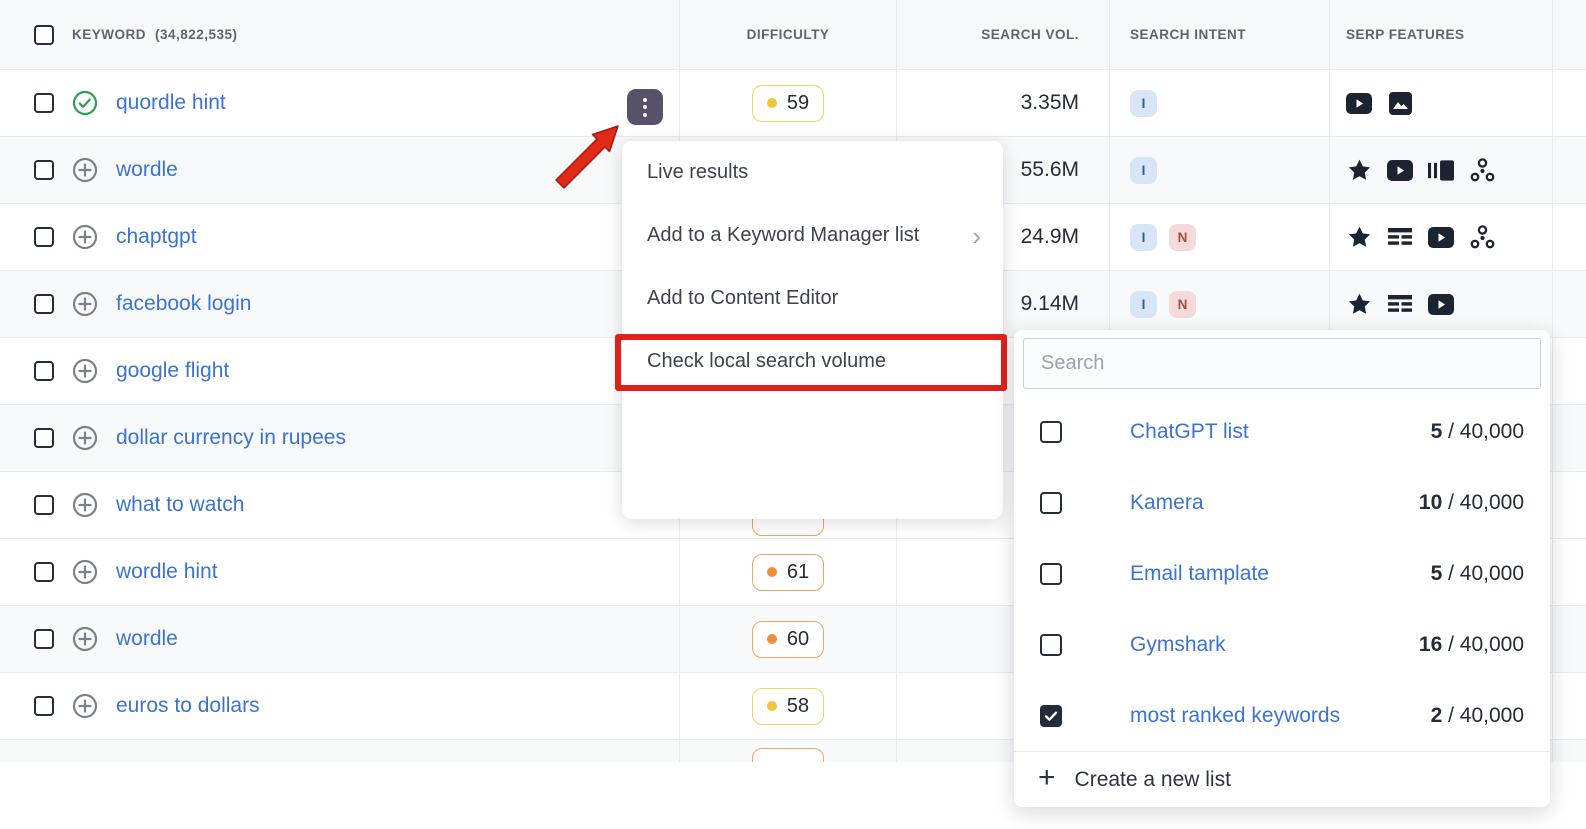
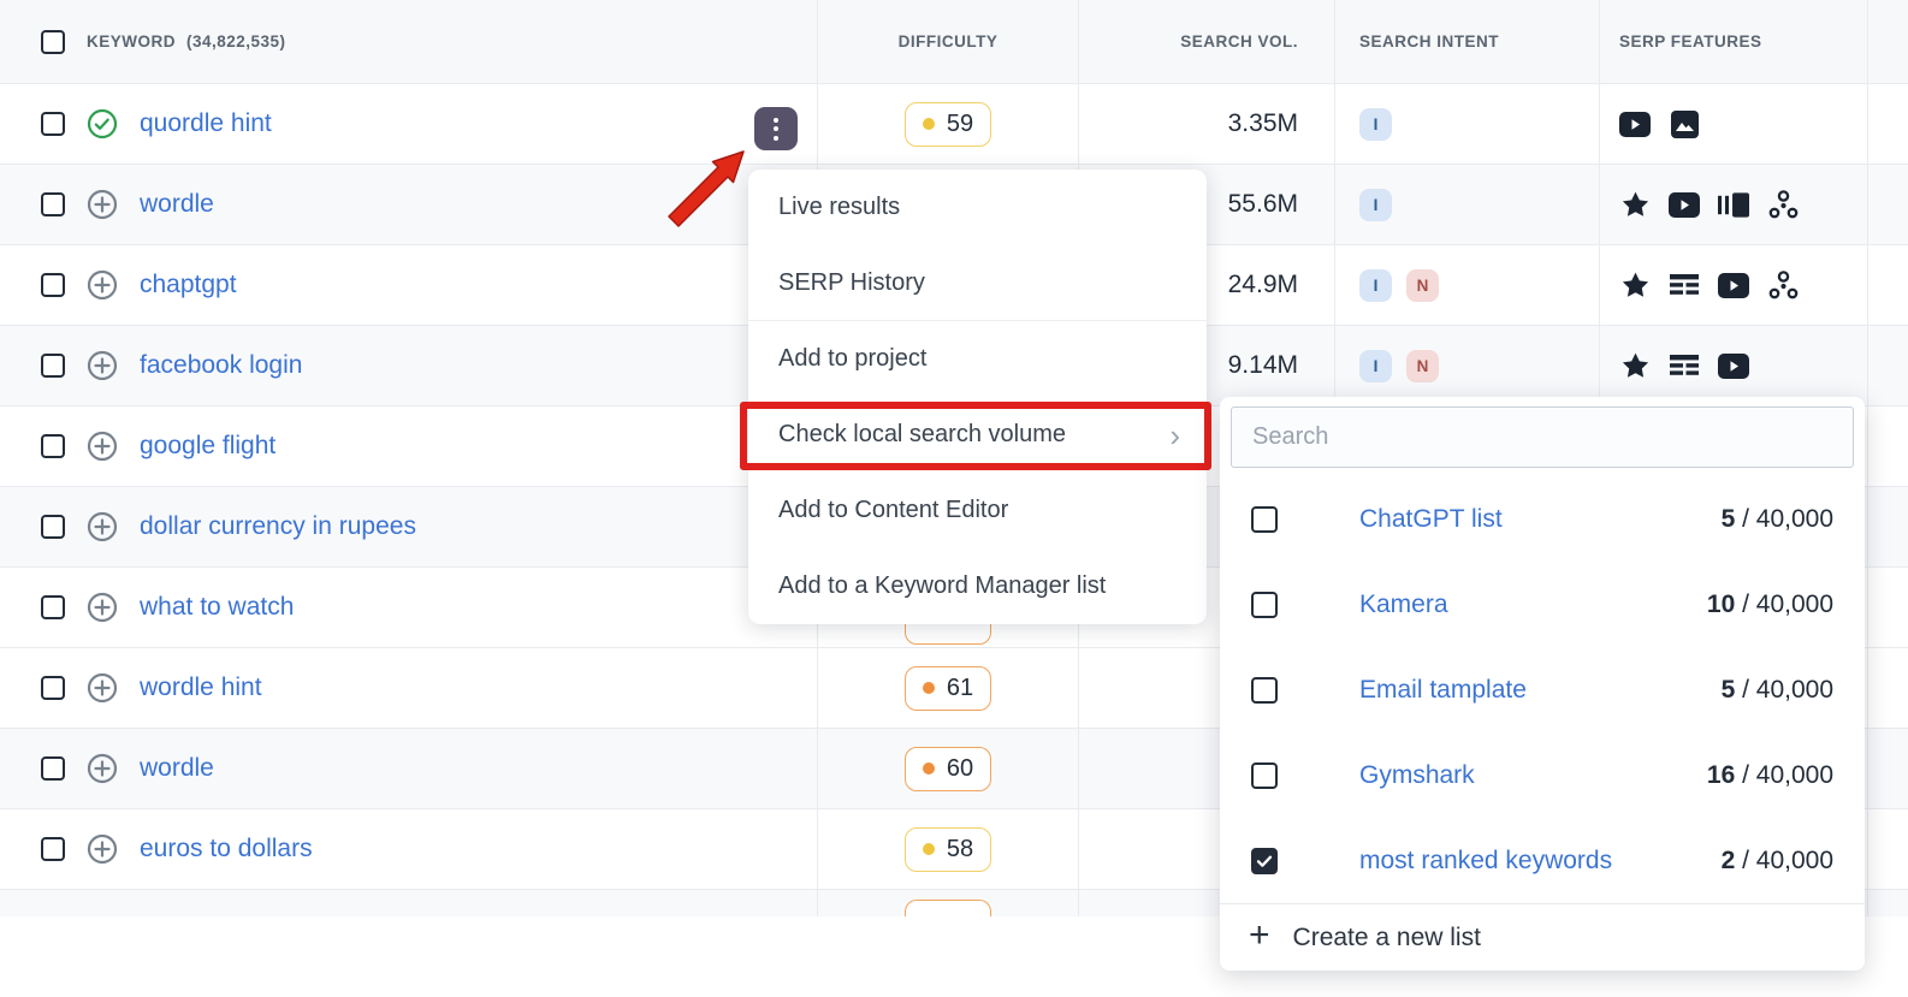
  KEYWORD
  (34,822,535)
  DIFFICULTY
  SEARCH VOL.
  SEARCH INTENT
  SERP FEATURES
  quordle hint
  59
  3.35M
  I
  wordle
  55.6M
  I
  chaptgpt
  24.9M
  I
  N
  facebook login
  9.14M
  I
  N
  google flight
  dollar currency in rupees
  what to watch
  wordle hint
  61
  wordle
  60
  euros to dollars
  58
  Live results
+ SERP History
+ Add to project
- Add to a Keyword Manager list
+ Check local search volume
  ›
  Add to Content Editor
- Check local search volume
+ Add to a Keyword Manager list
  Search
  ChatGPT list
  5 / 40,000
  Kamera
  10 / 40,000
  Email tamplate
  5 / 40,000
  Gymshark
  16 / 40,000
  most ranked keywords
  2 / 40,000
  +
  Create a new list
